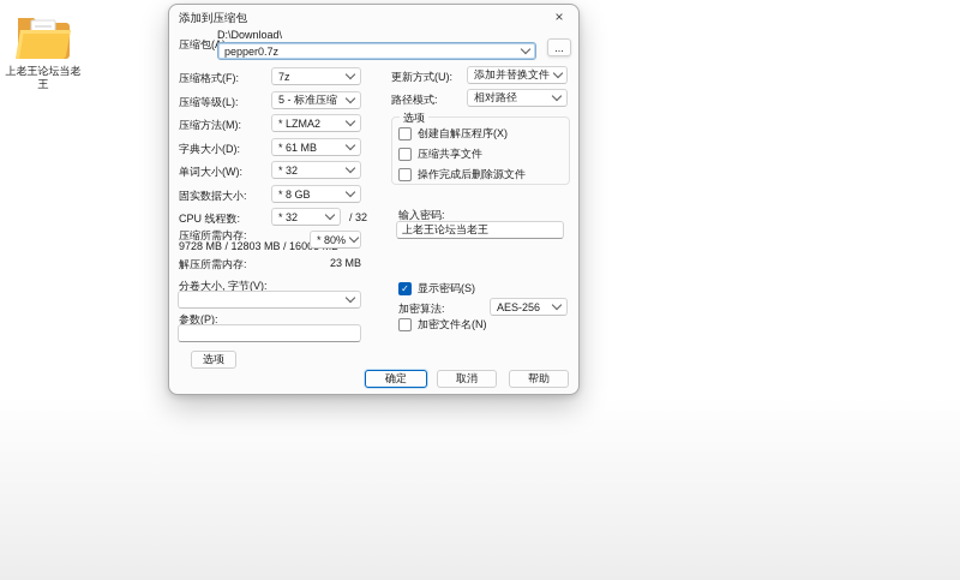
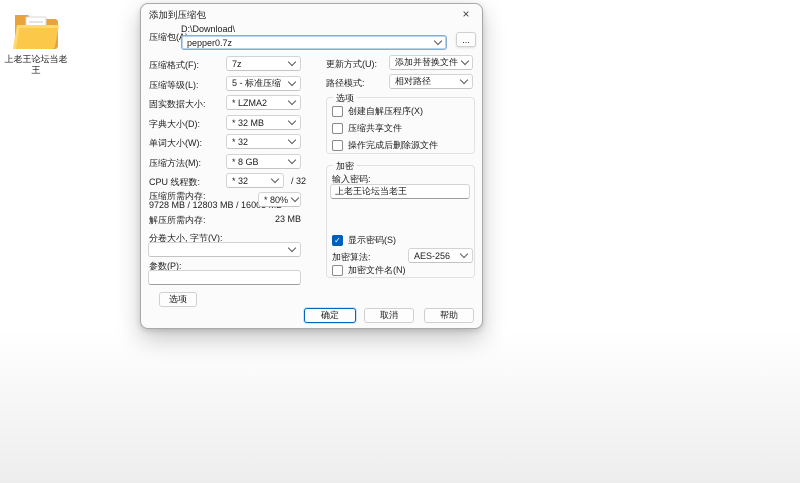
  上老王论坛当老王
  添加到压缩包
  ×
  D:\Download\
  pepper0.7z
  ...
  压缩格式(F):
  7z
  压缩等级(L):
  5 - 标准压缩
- 压缩方法(M):
+ 固实数据大小:
  * LZMA2
  字典大小(D):
- * 61 MB
+ * 32 MB
  单词大小(W):
  * 32
- 固实数据大小:
+ 压缩方法(M):
  * 8 GB
  CPU 线程数:
  * 32
  / 32
  压缩所需内存:
  9728 MB / 12803 MB / 160
  * 80%
  解压所需内存:
  23 MB
  分卷大小, 字节(V):
  参数(P):
  选项
  更新方式(U):
  添加并替换文件
  路径模式:
  相对路径
  选项
  创建自解压程序(X)
  压缩共享文件
  操作完成后删除源文件
+ 加密
  输入密码:
  上老王论坛当老王
  显示密码(S)
  加密算法:
  AES-256
  加密文件名(N)
  确定
  取消
  帮助
